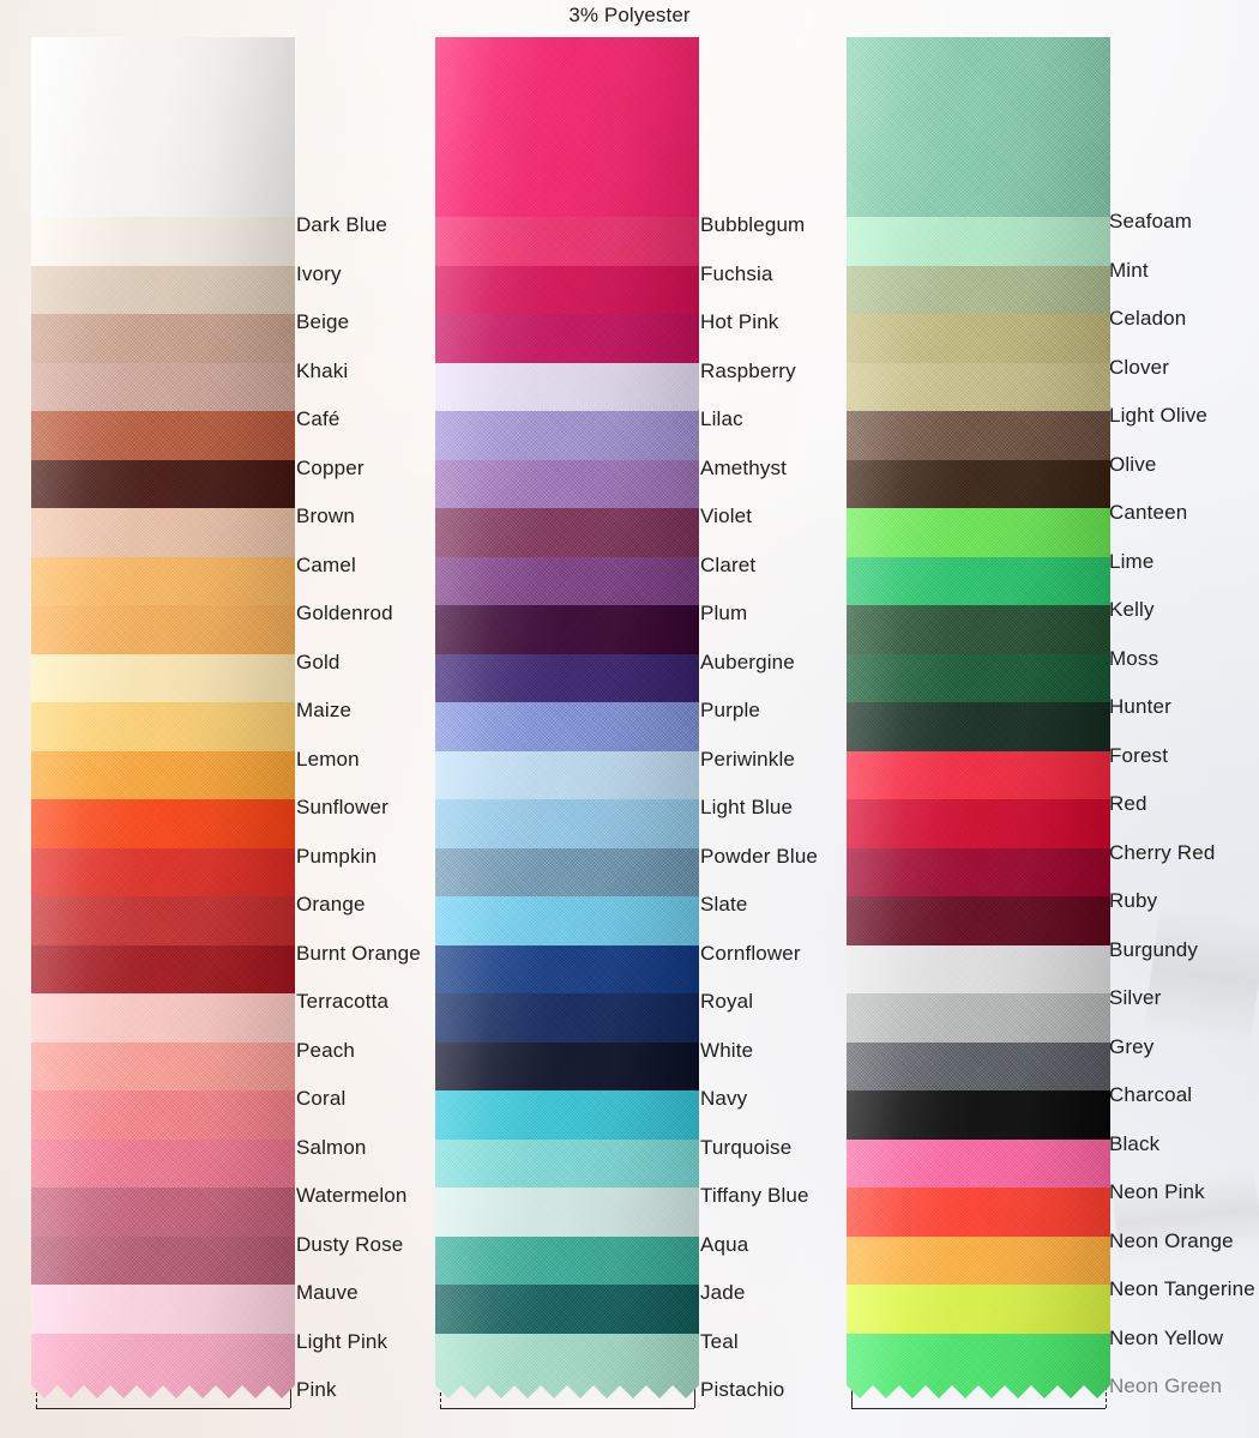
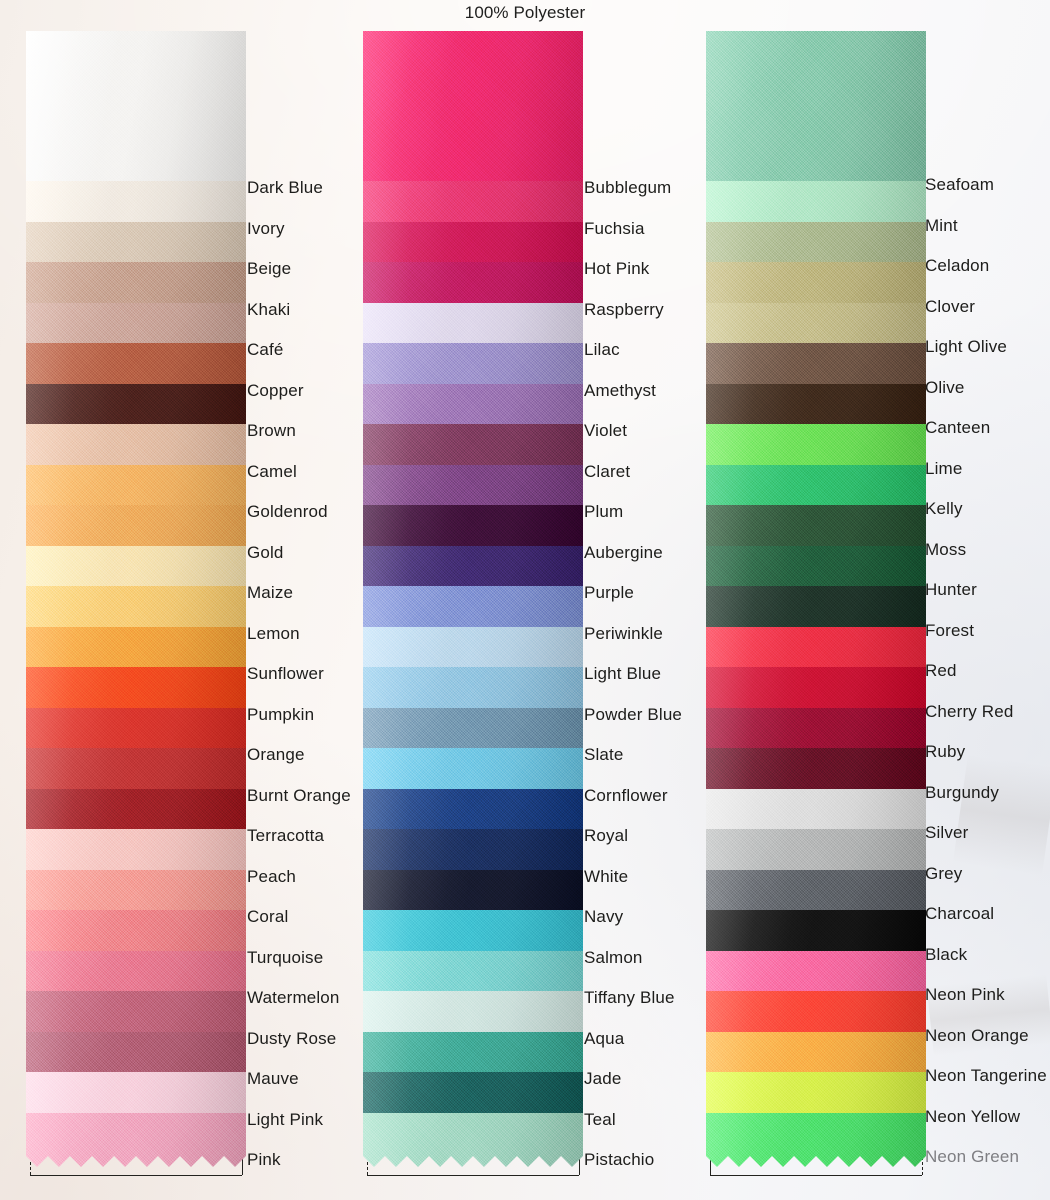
- 3% Polyester
+ 100% Polyester
  Dark Blue
  Ivory
  Beige
  Khaki
  Café
  Copper
  Brown
  Camel
  Goldenrod
  Gold
  Maize
  Lemon
  Sunflower
  Pumpkin
  Orange
  Burnt Orange
  Terracotta
  Peach
  Coral
- Salmon
+ Turquoise
  Watermelon
  Dusty Rose
  Mauve
  Light Pink
  Pink
  Bubblegum
  Fuchsia
  Hot Pink
  Raspberry
  Lilac
  Amethyst
  Violet
  Claret
  Plum
  Aubergine
  Purple
  Periwinkle
  Light Blue
  Powder Blue
  Slate
  Cornflower
  Royal
  White
  Navy
- Turquoise
+ Salmon
  Tiffany Blue
  Aqua
  Jade
  Teal
  Pistachio
  Seafoam
  Mint
  Celadon
  Clover
  Light Olive
  Olive
  Canteen
  Lime
  Kelly
  Moss
  Hunter
  Forest
  Red
  Cherry Red
  Ruby
  Burgundy
  Silver
  Grey
  Charcoal
  Black
  Neon Pink
  Neon Orange
  Neon Tangerine
  Neon Yellow
  Neon Green
